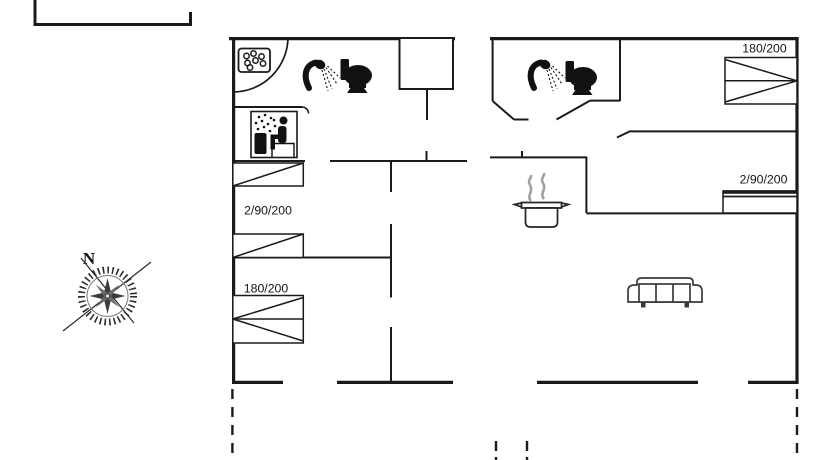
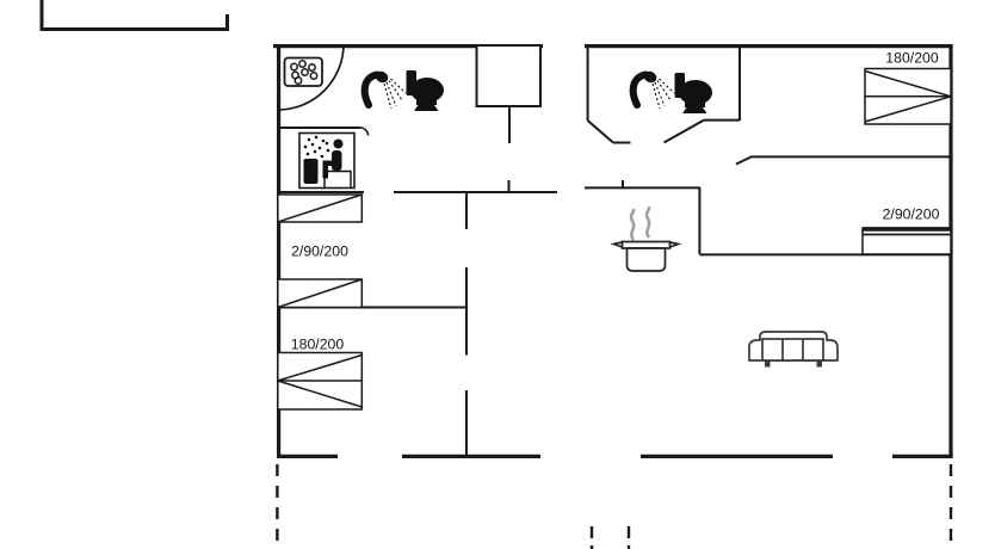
- N
  2/90/200
  180/200
  180/200
  2/90/200
